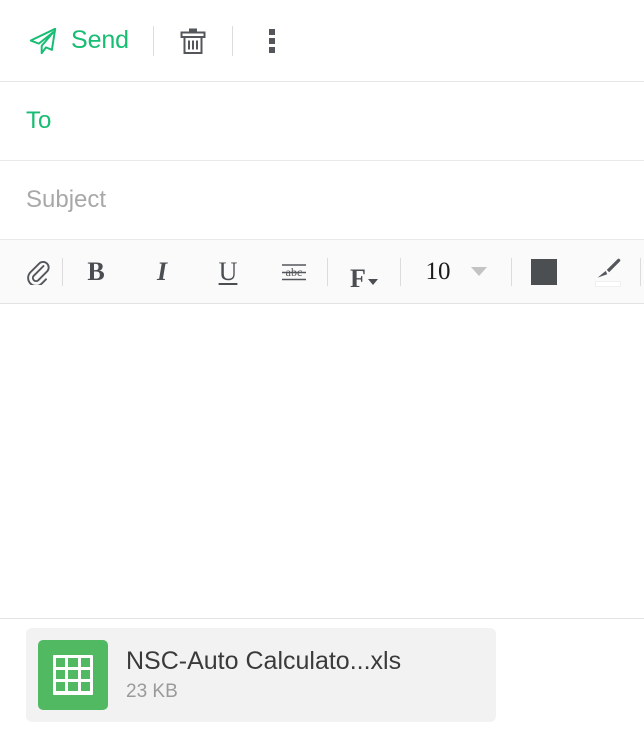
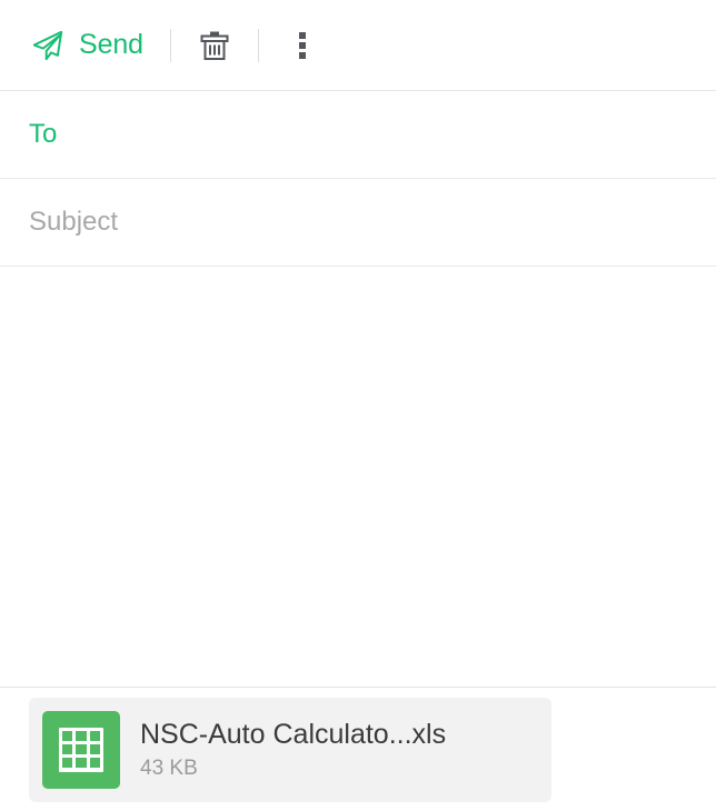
  Send
  To
  Subject
- B
- I
- U
- F
- 10
  NSC-Auto Calculato...xls
- 23 KB
+ 43 KB
